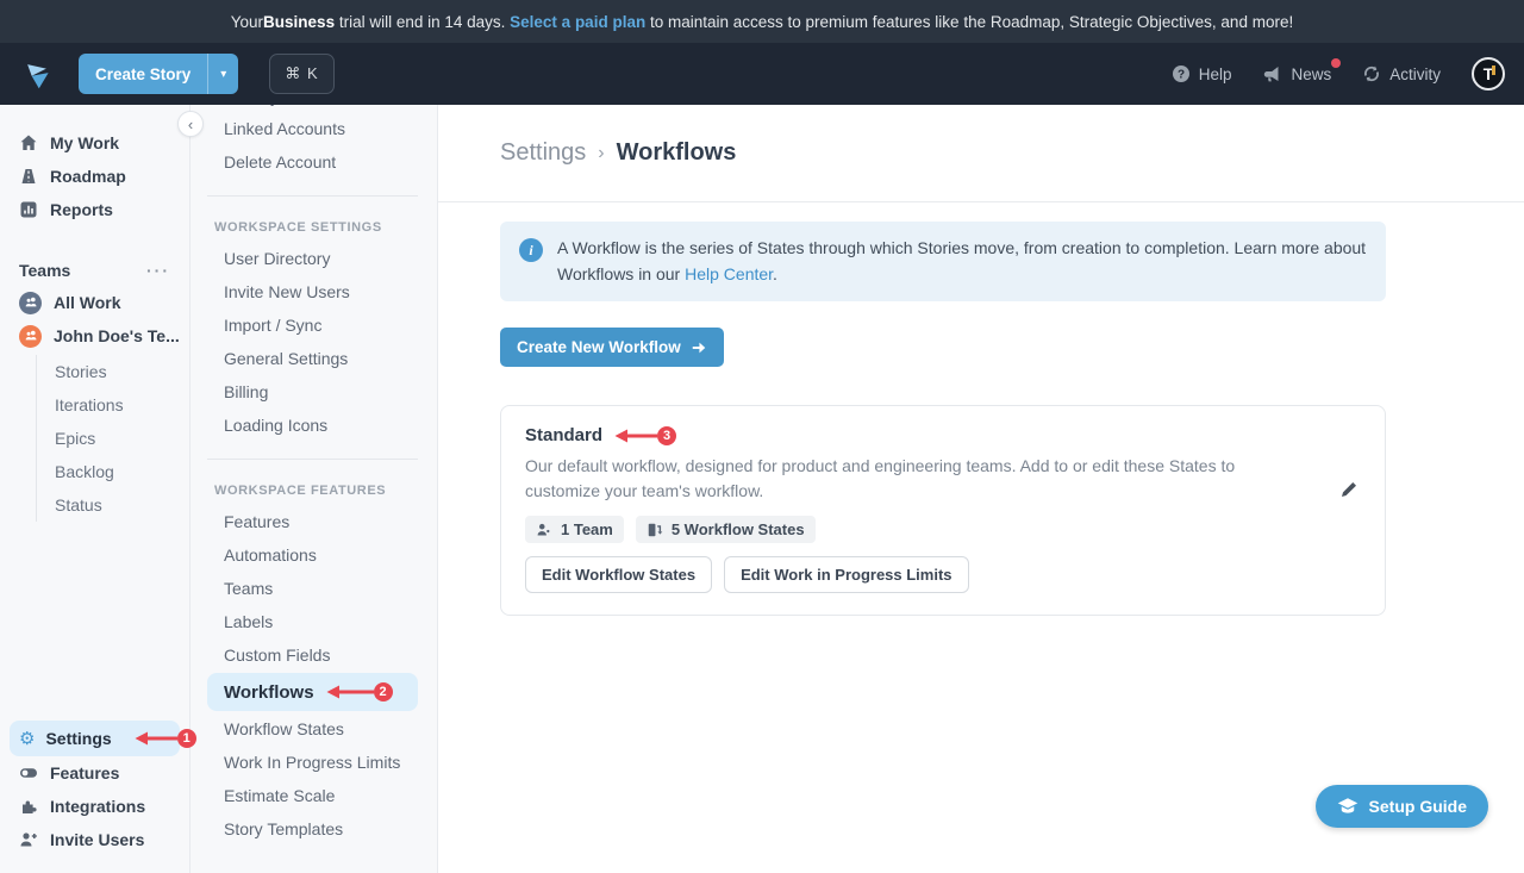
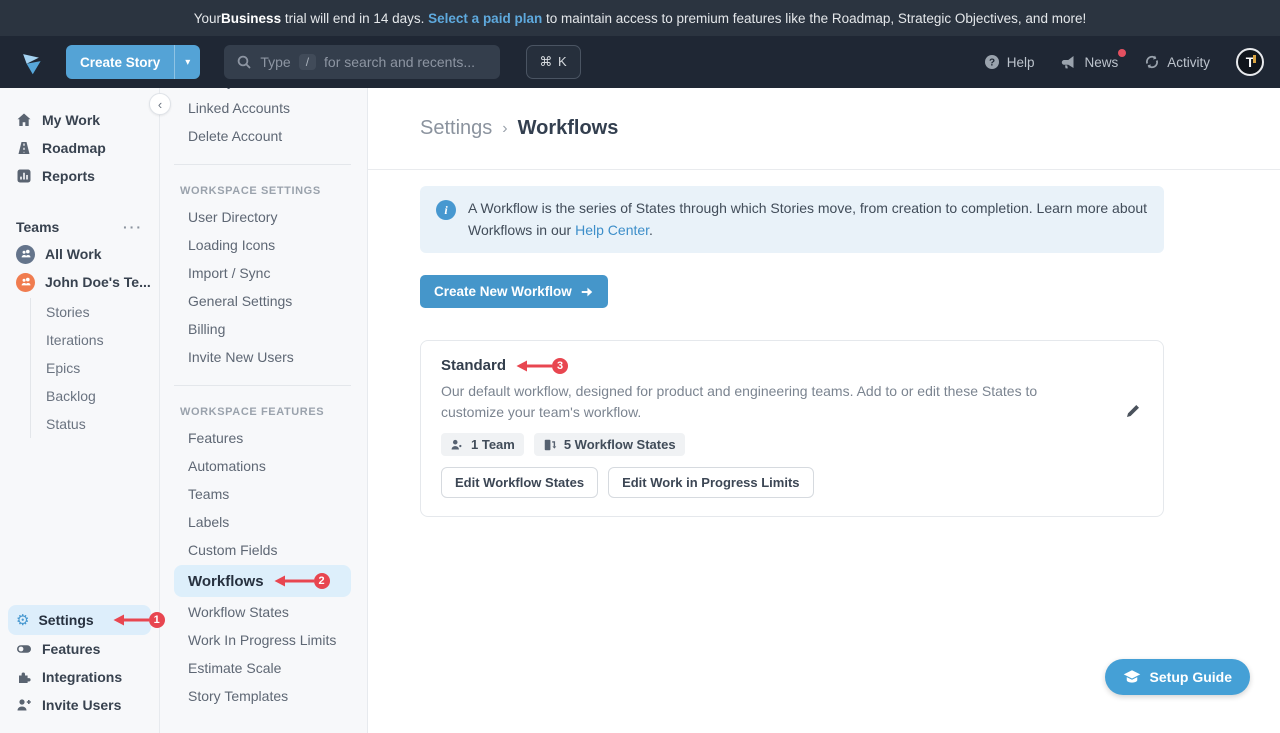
  Your
  Business
  trial will end in 14 days.
  Select a paid plan
  to maintain access to premium features like the Roadmap, Strategic Objectives, and more!
  Create Story
  ▾
+ Type
+ /
+ for search and recents...
  ⌘ K
  ?
  Help
  News
  Activity
  T
  My Work
  Roadmap
  Reports
  Teams
  ···
  All Work
  John Doe's Te...
  Stories
  Iterations
  Epics
  Backlog
  Status
  ⚙
  Settings
  1
  Features
  Integrations
  Invite Users
  Linked Accounts
  Delete Account
  WORKSPACE SETTINGS
  User Directory
- Invite New Users
+ Loading Icons
  Import / Sync
  General Settings
  Billing
- Loading Icons
+ Invite New Users
  WORKSPACE FEATURES
  Features
  Automations
  Teams
  Labels
  Custom Fields
  Workflows
  2
  Workflow States
  Work In Progress Limits
  Estimate Scale
  Story Templates
  Settings
  ›
  Workflows
  i
  A Workflow is the series of States through which Stories move, from creation to completion. Learn more about Workflows in our Help Center.
  Create New Workflow
  Standard
  3
  Our default workflow, designed for product and engineering teams. Add to or edit these States to customize your team's workflow.
  1 Team
  5 Workflow States
  Edit Workflow States
  Edit Work in Progress Limits
  Setup Guide
  ‹
